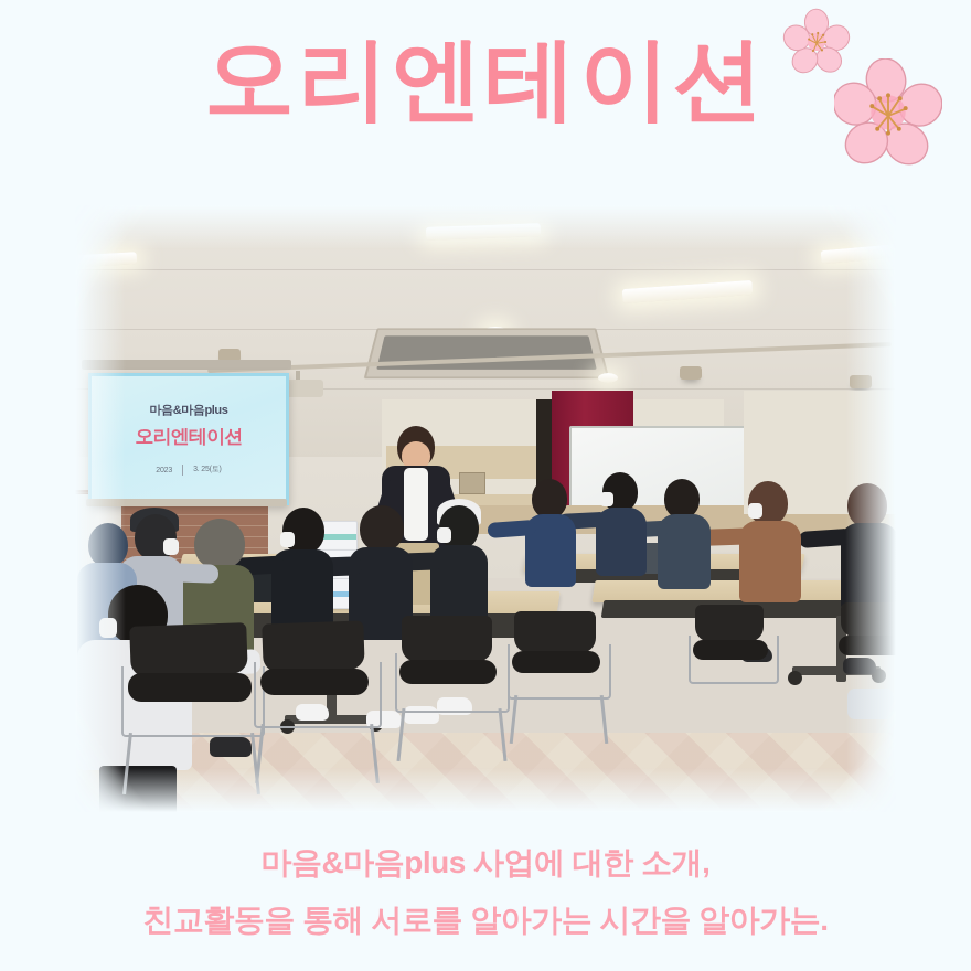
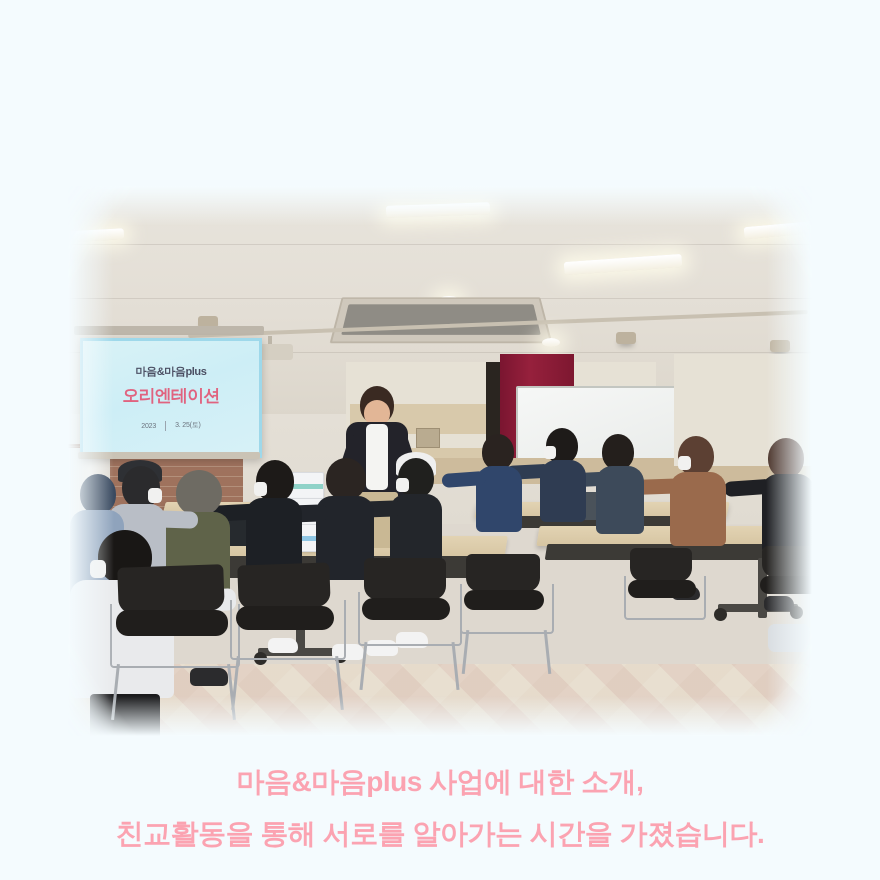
- 오리엔테이션
  마음&마음plus 사업에 대한 소개,
- 친교활동을 통해 서로를 알아가는 시간을 알아가는.
+ 친교활동을 통해 서로를 알아가는 시간을 가졌습니다.
